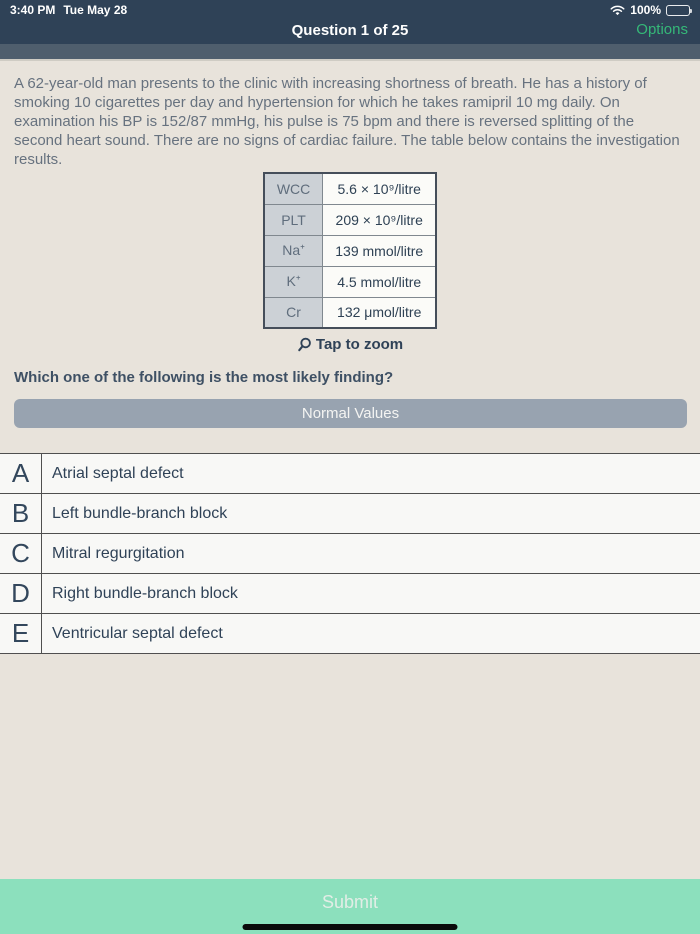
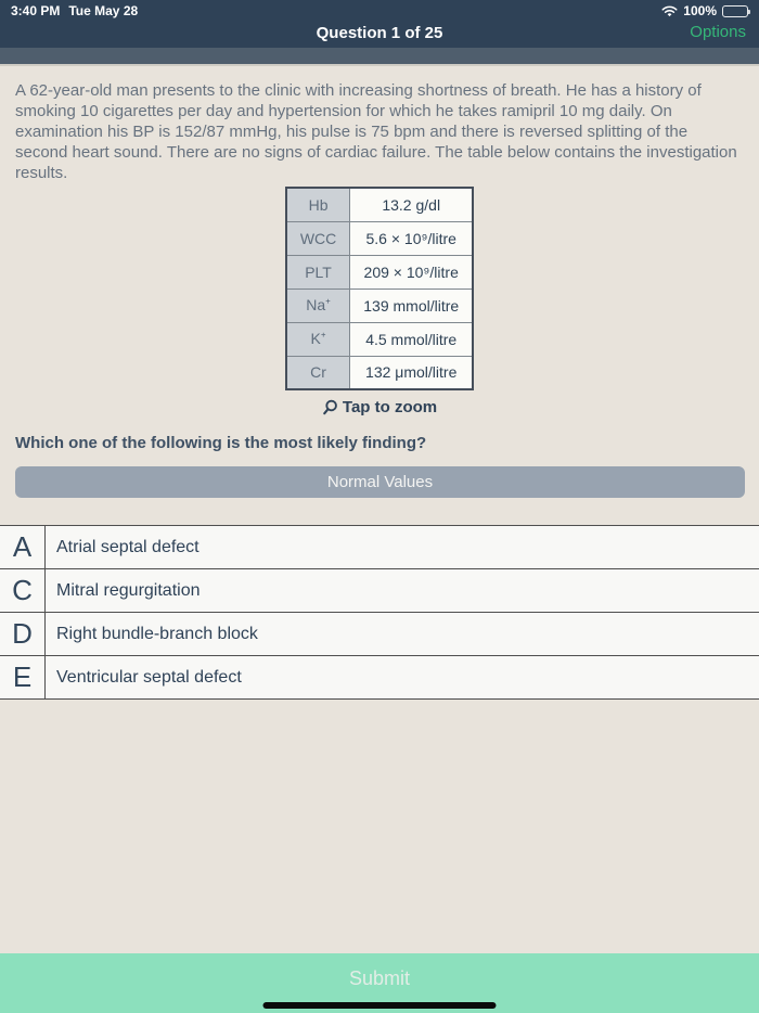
  3:40 PM Tue May 28
  100%
  Question 1 of 25
  Options
  A 62-year-old man presents to the clinic with increasing shortness of breath. He has a history of smoking 10 cigarettes per day and hypertension for which he takes ramipril 10 mg daily. On examination his BP is 152/87 mmHg, his pulse is 75 bpm and there is reversed splitting of the second heart sound. There are no signs of cardiac failure. The table below contains the investigation results.
+ Hb	13.2 g/dl
  WCC	5.6 × 10⁹/litre
  PLT	209 × 10⁹/litre
  Na⁺	139 mmol/litre
  K⁺	4.5 mmol/litre
  Cr	132 μmol/litre
  Tap to zoom
  Which one of the following is the most likely finding?
  Normal Values
  A
  Atrial septal defect
- B
- Left bundle-branch block
  C
  Mitral regurgitation
  D
  Right bundle-branch block
  E
  Ventricular septal defect
  Submit
